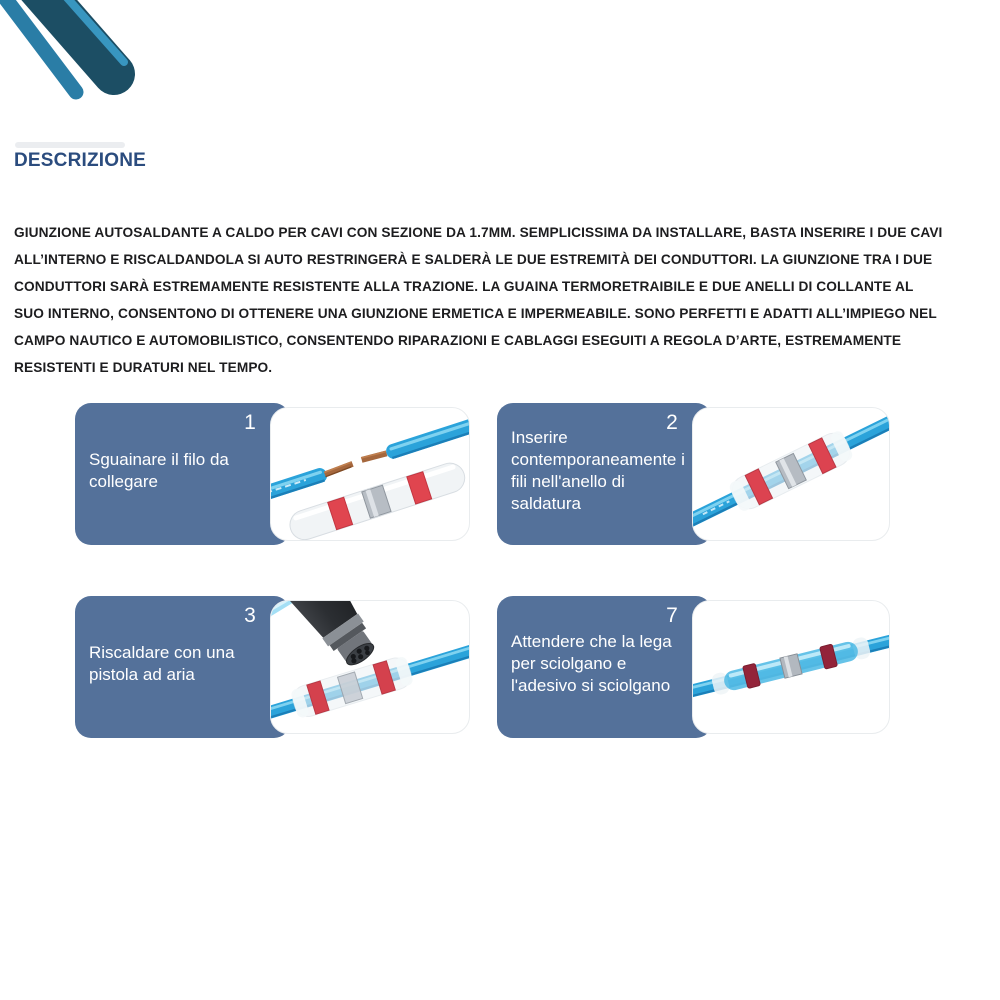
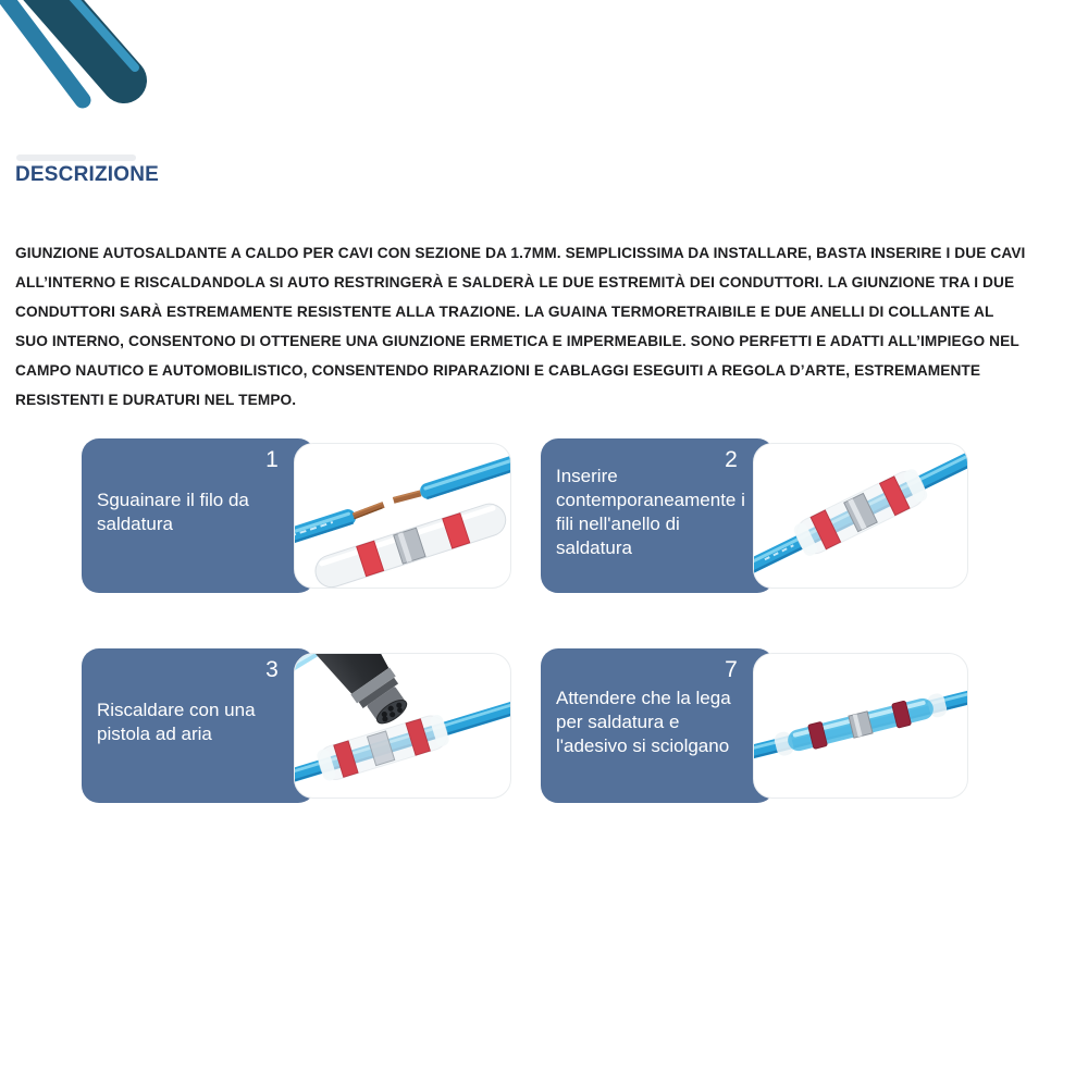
  DESCRIZIONE
  GIUNZIONE AUTOSALDANTE A CALDO PER CAVI CON SEZIONE DA 1.7MM. SEMPLICISSIMA DA INSTALLARE, BASTA INSERIRE I DUE CAVI
  ALL’INTERNO E RISCALDANDOLA SI AUTO RESTRINGERÀ E SALDERÀ LE DUE ESTREMITÀ DEI CONDUTTORI. LA GIUNZIONE TRA I DUE
  CONDUTTORI SARÀ ESTREMAMENTE RESISTENTE ALLA TRAZIONE. LA GUAINA TERMORETRAIBILE E DUE ANELLI DI COLLANTE AL
  SUO INTERNO, CONSENTONO DI OTTENERE UNA GIUNZIONE ERMETICA E IMPERMEABILE. SONO PERFETTI E ADATTI ALL’IMPIEGO NEL
  CAMPO NAUTICO E AUTOMOBILISTICO, CONSENTENDO RIPARAZIONI E CABLAGGI ESEGUITI A REGOLA D’ARTE, ESTREMAMENTE
  RESISTENTI E DURATURI NEL TEMPO.
  1
- Sguainare il filo da collegare
+ Sguainare il filo da saldatura
  2
  Inserire contemporaneamente i fili nell'anello di saldatura
  3
  Riscaldare con una pistola ad aria
  7
- Attendere che la lega per sciolgano e l'adesivo si sciolgano
+ Attendere che la lega per saldatura e l'adesivo si sciolgano
